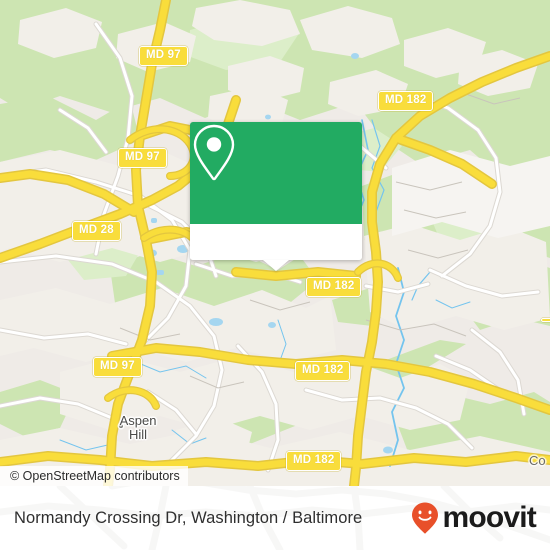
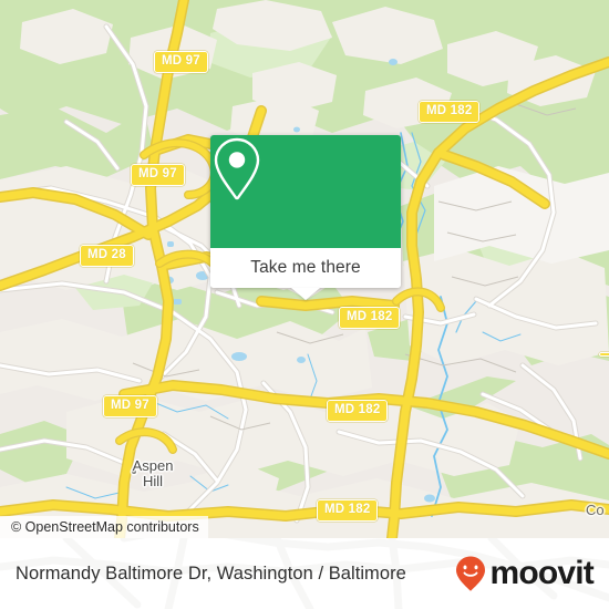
  MD 97
  MD 182
  MD 97
  MD 28
  MD 182
  MD 97
  MD 182
  MD 182
  Aspen
  Hill
  Co
+ Take me there
  © OpenStreetMap contributors
- Normandy Crossing Dr, Washington / Baltimore
+ Normandy Baltimore Dr, Washington / Baltimore
  moovit
